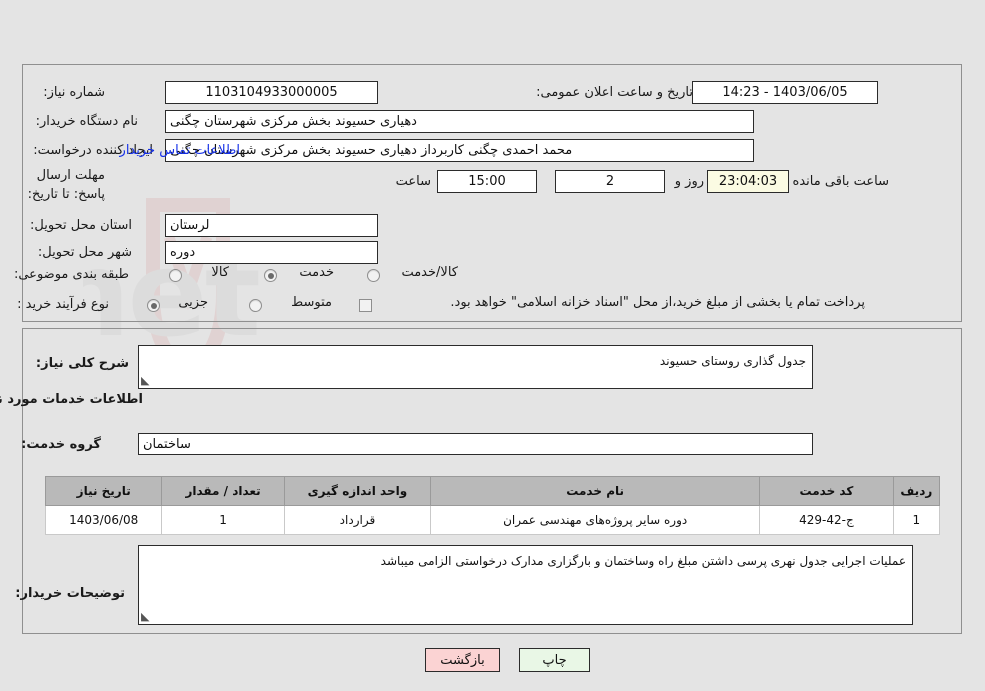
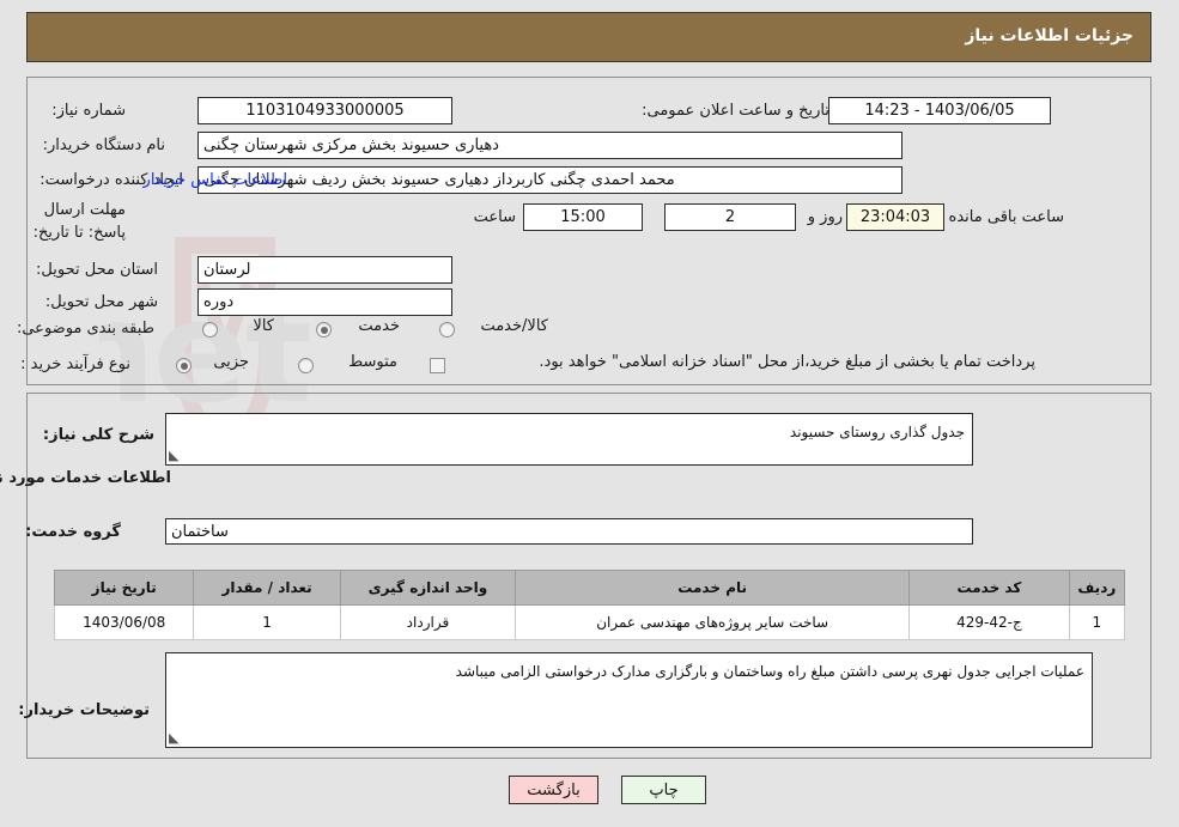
+ جزئیات اطلاعات نیاز
  شماره نیاز:
  1103104933000005
  اریخ و ساعت اعلان عمومی:
  1403/06/05 - 14:23
  نام دستگاه خریدار:
  دهیاری حسیوند بخش مرکزی شهرستان چگنی
  ایجاد کننده درخواست:
- محمد احمدی چگنی کاربرداز دهیاری حسیوند بخش مرکزی شهرستان چگنی
+ محمد احمدی چگنی کاربرداز دهیاری حسیوند بخش ردیف شهرستان چگنی
  اطلاعات تماس خریدار
  مهلت ارسال پاسخ: تا تاریخ:
  ساعت
  15:00
  2
  روز و
  23:04:03
  ساعت باقی مانده
  استان محل تحویل:
  لرستان
  شهر محل تحویل:
  دوره
  طبقه بندی موضوعی:
  کالا
  خدمت
  کالا/خدمت
  نوع فرآیند خرید :
  جزیی
  متوسط
  پرداخت تمام یا بخشی از مبلغ خرید،از محل "اسناد خزانه اسلامی" خواهد بود.
  شرح کلی نیاز:
  جدول گذاری روستای حسیوند
  اطلاعات خدمات مورد ن
  گروه خدمت:
  ساختمان
  ردیف	کد خدمت	نام خدمت	واحد اندازه گیری	تعداد / مقدار	تاریخ نیاز
- 1	ج-42-429	دوره سایر پروژه‌های مهندسی عمران	قرارداد	1	1403/06/08
+ 1	ج-42-429	ساخت سایر پروژه‌های مهندسی عمران	قرارداد	1	1403/06/08
  توضیحات خریدار:
  عملیات اجرایی جدول نهری پرسی داشتن مبلغ راه وساختمان و بارگزاری مدارک درخواستی الزامی میباشد
  چاپ
  بازگشت
